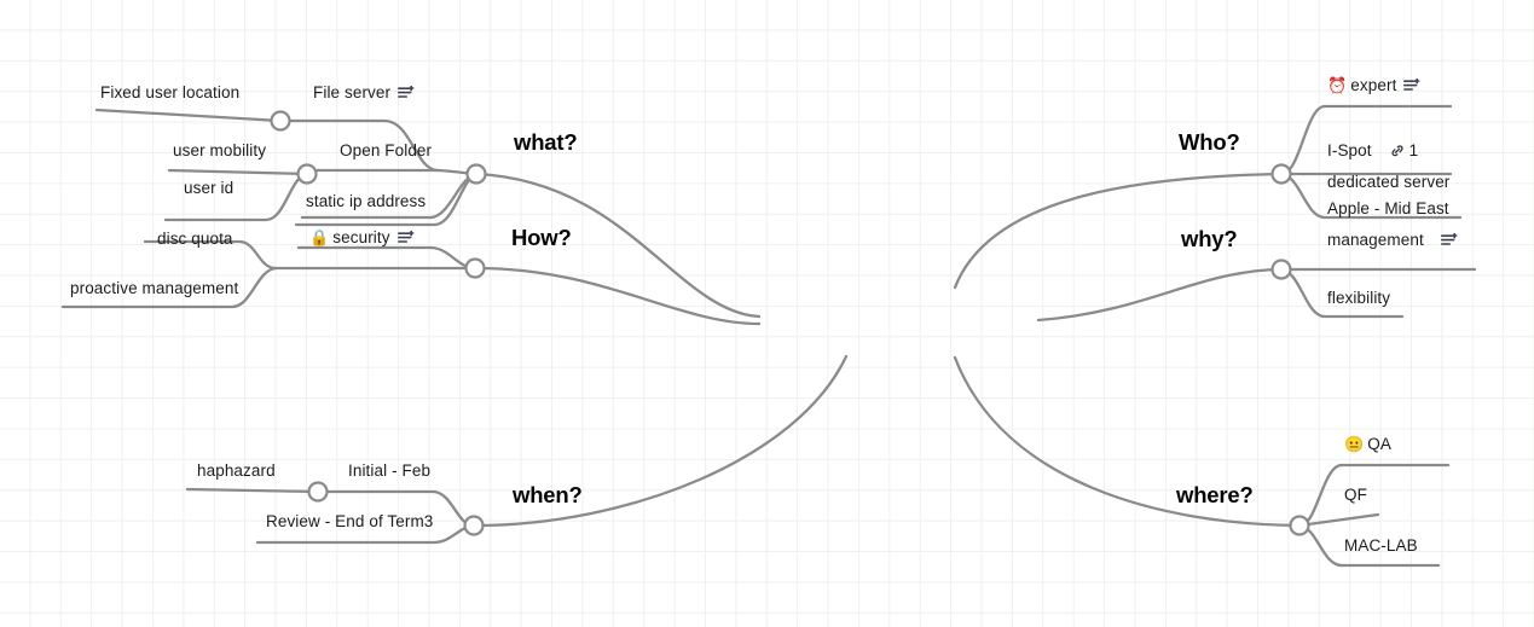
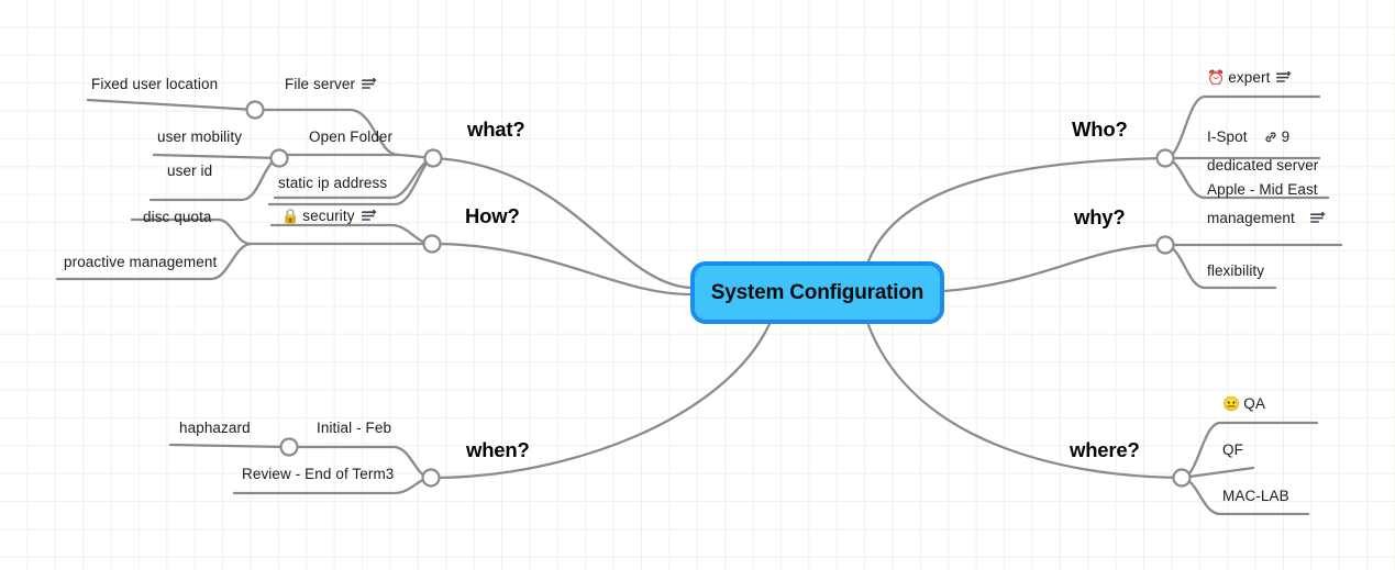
+ System Configuration
  what?
  How?
  when?
  Who?
  why?
  where?
  Fixed user location
  File server
  user mobility
  Open Folder
  user id
  static ip address
  disc quota
  🔒
  security
  proactive management
  haphazard
  Initial - Feb
  Review - End of Term3
  ⏰
  expert
  I-Spot
- 1
+ 9
  dedicated server
  Apple - Mid East
  management
  flexibility
  😐
  QA
  QF
  MAC-LAB
